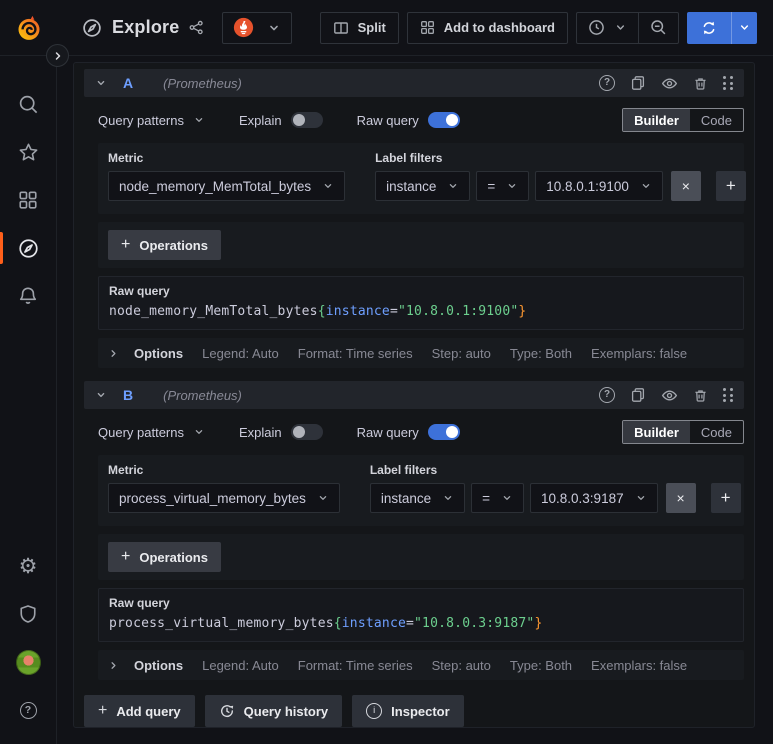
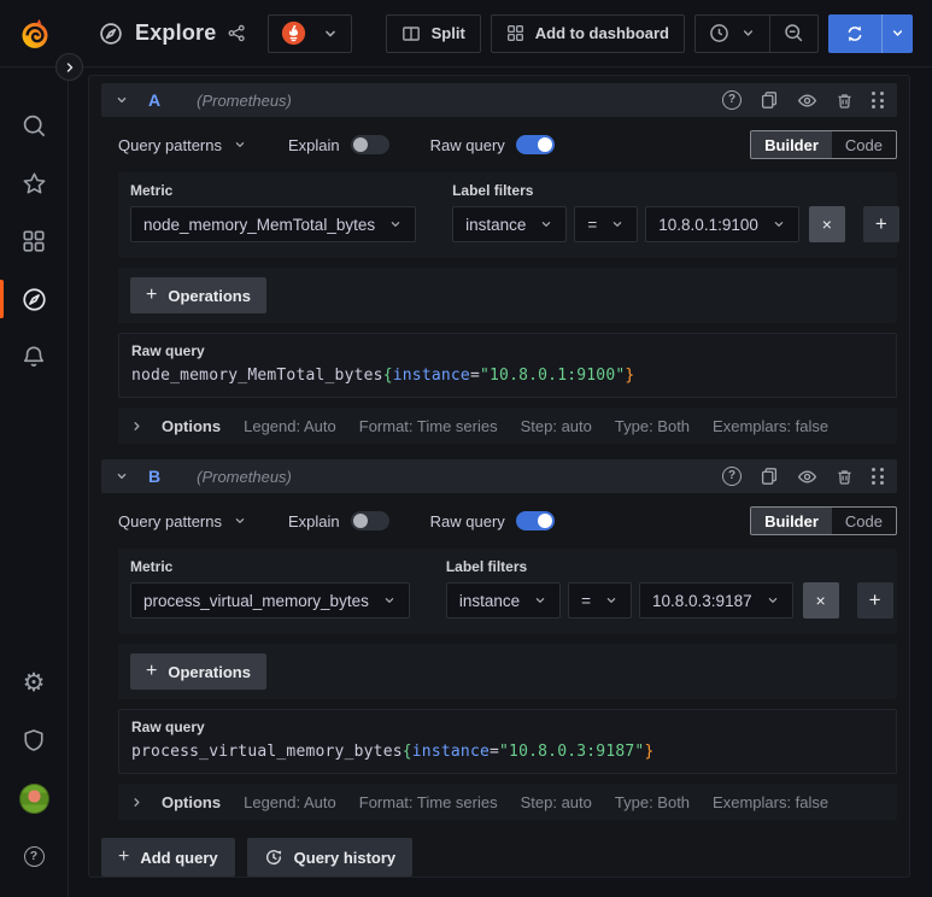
  Explore
  Split
  Add to dashboard
  ⚙
  ?
  A
  (Prometheus)
  ?
  Query patterns
  Explain
  Raw query
  Builder
  Code
  Metric
  node_memory_MemTotal_bytes
  Label filters
  instance
  =
  10.8.0.1:9100
  ×
  +
  +
  Operations
  Raw query
  node_memory_MemTotal_bytes{instance="10.8.0.1:9100"}
  Options
  Legend: Auto
  Format: Time series
  Step: auto
  Type: Both
  Exemplars: false
  B
  (Prometheus)
  ?
  Query patterns
  Explain
  Raw query
  Builder
  Code
  Metric
  process_virtual_memory_bytes
  Label filters
  instance
  =
  10.8.0.3:9187
  ×
  +
  +
  Operations
  Raw query
  process_virtual_memory_bytes{instance="10.8.0.3:9187"}
  Options
  Legend: Auto
  Format: Time series
  Step: auto
  Type: Both
  Exemplars: false
  +
  Add query
  Query history
- i
- Inspector
